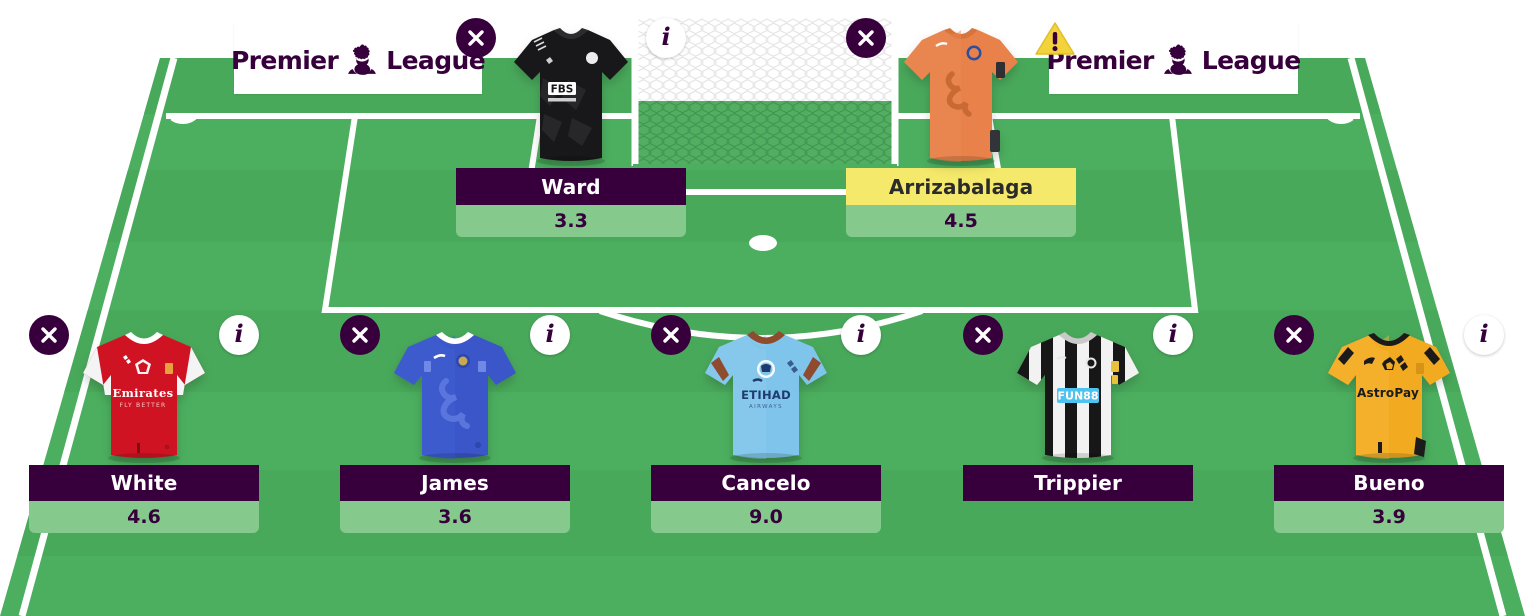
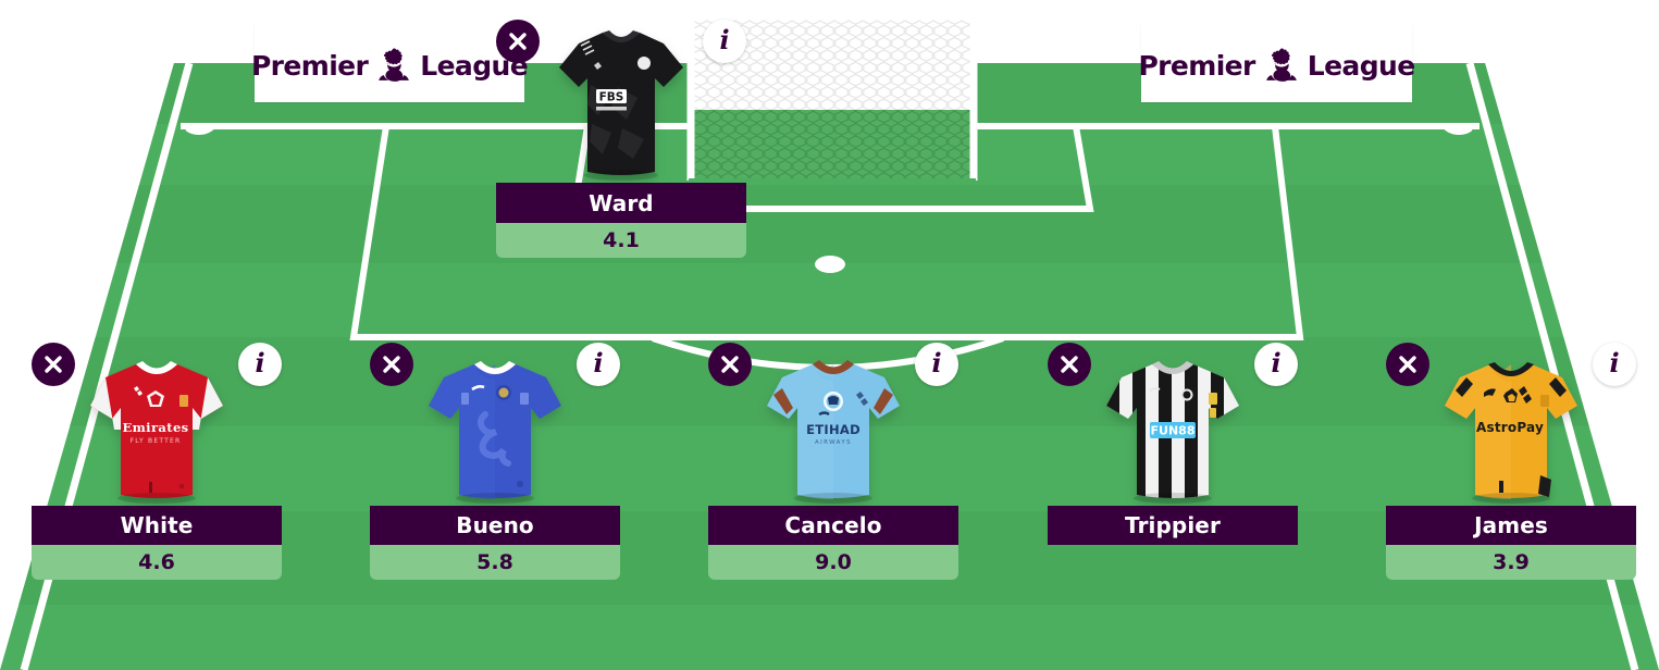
  Premier
  League
  Premier
  League
  FBS
  i
  Ward
- 3.3
+ 4.1
- Arrizabalaga
- 4.5
  Emirates
  i
  White
  4.6
  i
- James
+ Bueno
- 3.6
+ 5.8
  ETIHAD
  i
  Cancelo
  9.0
  FUN88
  i
  Trippier
  AstroPay
  i
- Bueno
+ James
  3.9
